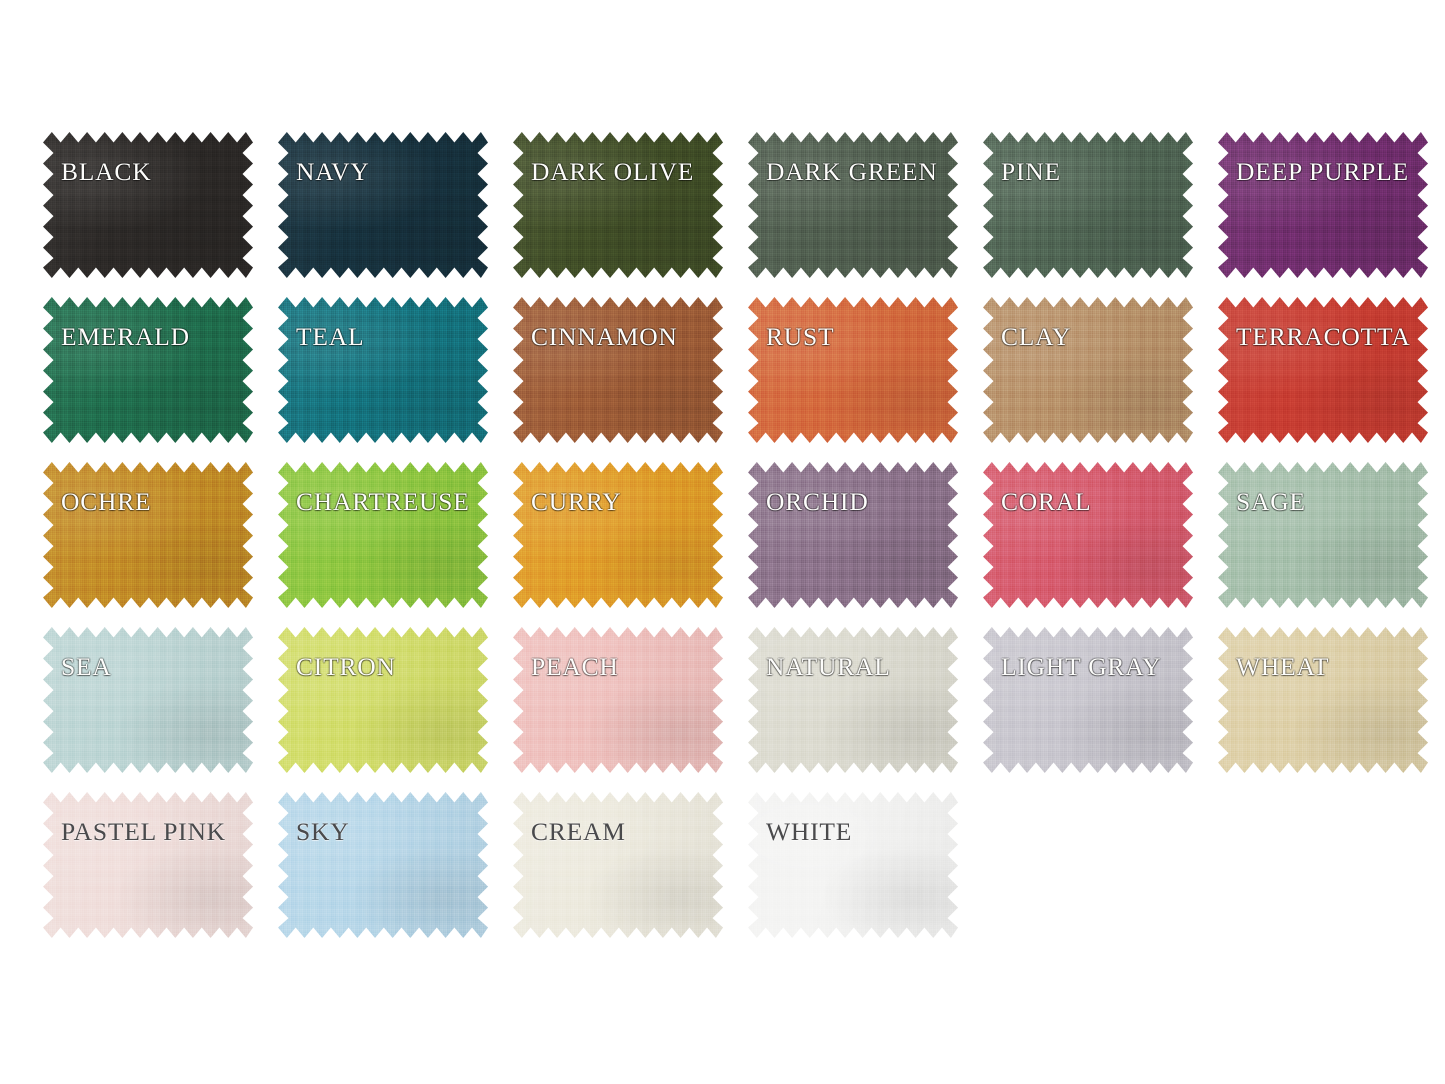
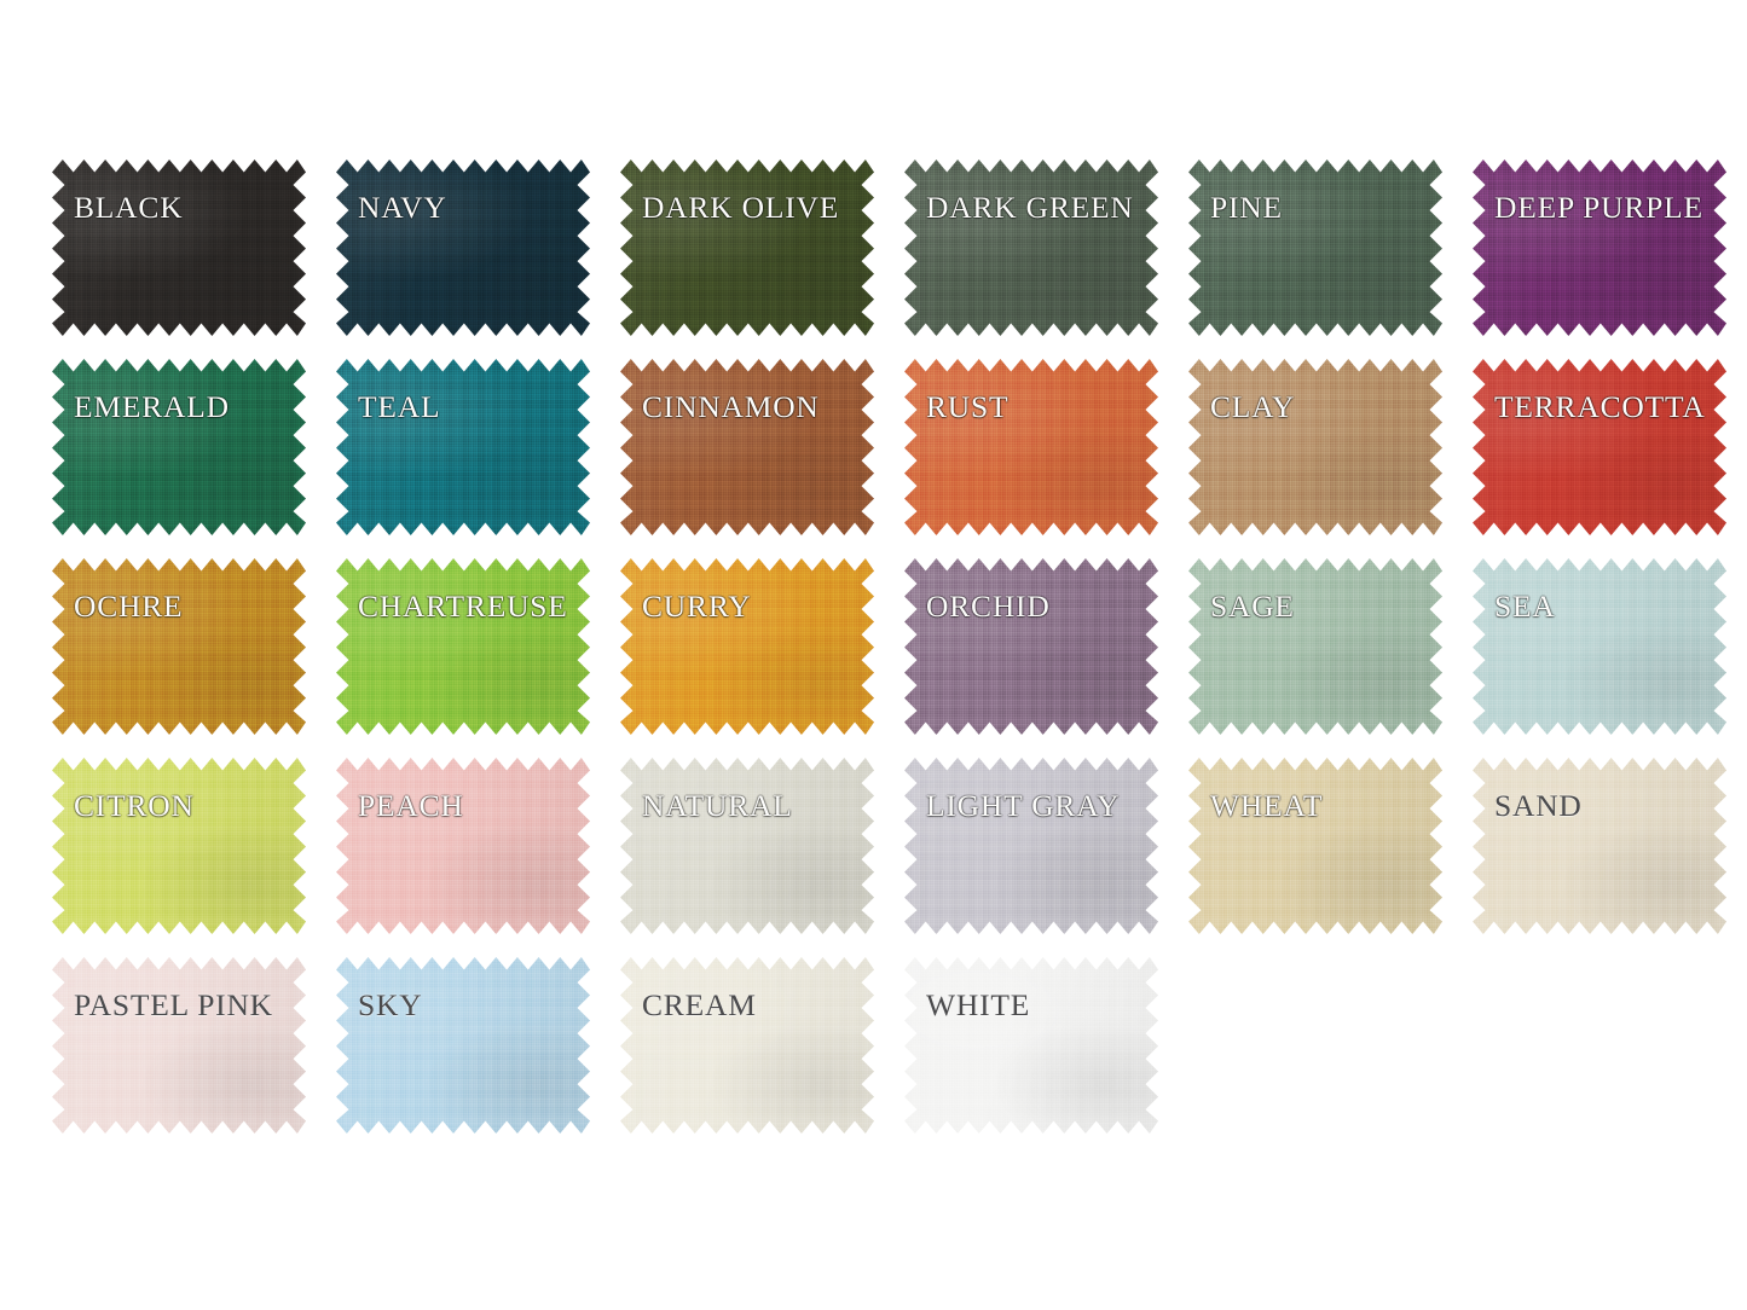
  BLACK
  NAVY
  DARK OLIVE
  DARK GREEN
  PINE
  DEEP PURPLE
  EMERALD
  TEAL
  CINNAMON
  RUST
  CLAY
  TERRACOTTA
  OCHRE
  CHARTREUSE
  CURRY
  ORCHID
- CORAL
  SAGE
  SEA
  CITRON
  PEACH
  NATURAL
  LIGHT GRAY
  WHEAT
+ SAND
  PASTEL PINK
  SKY
  CREAM
  WHITE
